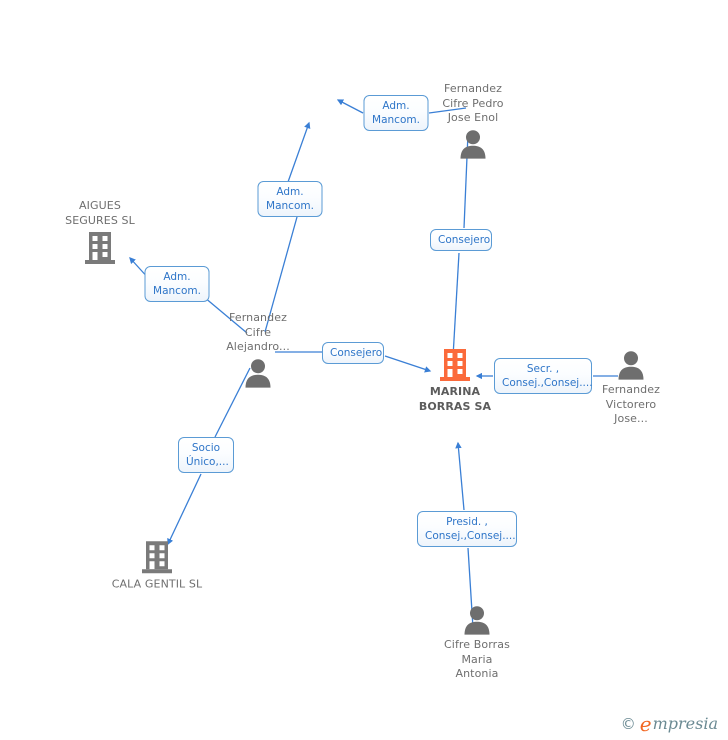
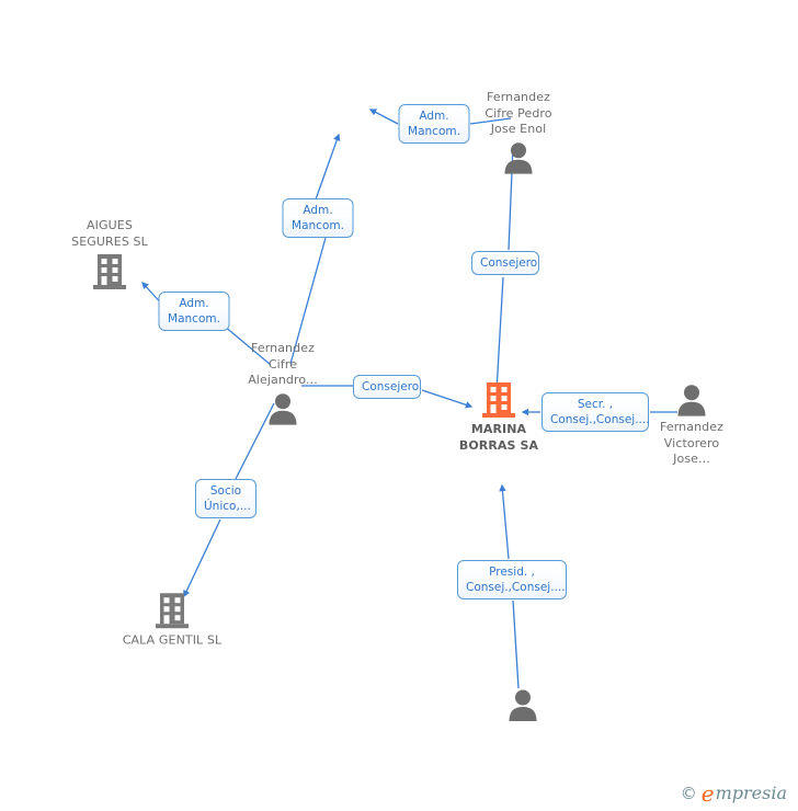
  Fernandez
  Cifre Pedro
  Jose Enol
  AIGUES
  SEGURES SL
  Fernandez
  Cifre
  Alejandro...
  MARINA
  BORRAS SA
  Fernandez
  Victorero
  Jose...
  CALA GENTIL SL
- Cifre Borras
- Maria
- Antonia
  Adm.
  Mancom.
  Adm.
  Mancom.
  Adm.
  Mancom.
  Consejero
  Consejero
  Secr. ,
  Consej.,Consej....
  Socio
  Único,...
  Presid. ,
  Consej.,Consej....
  ©
  e
  mpresia
